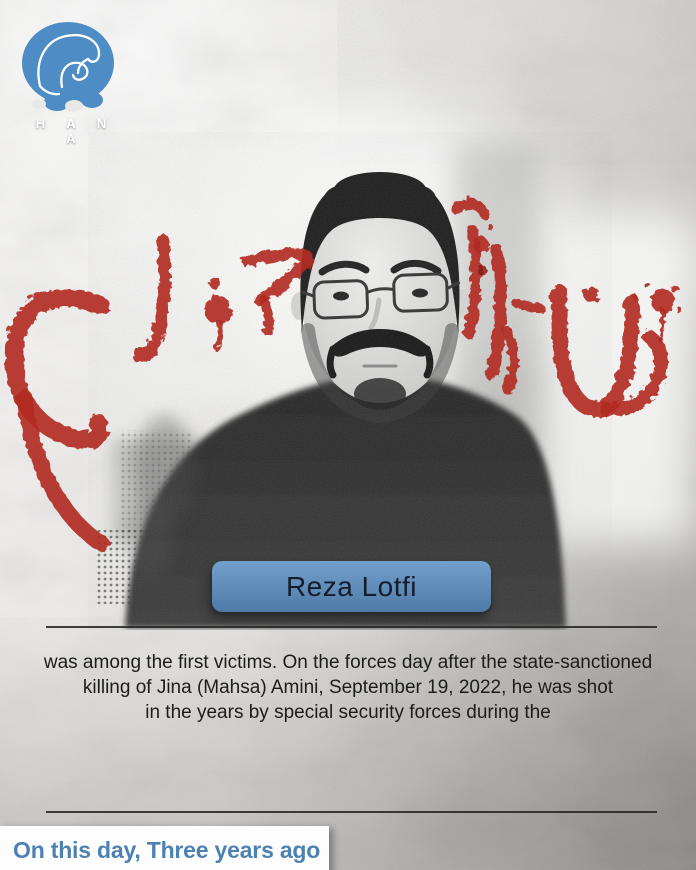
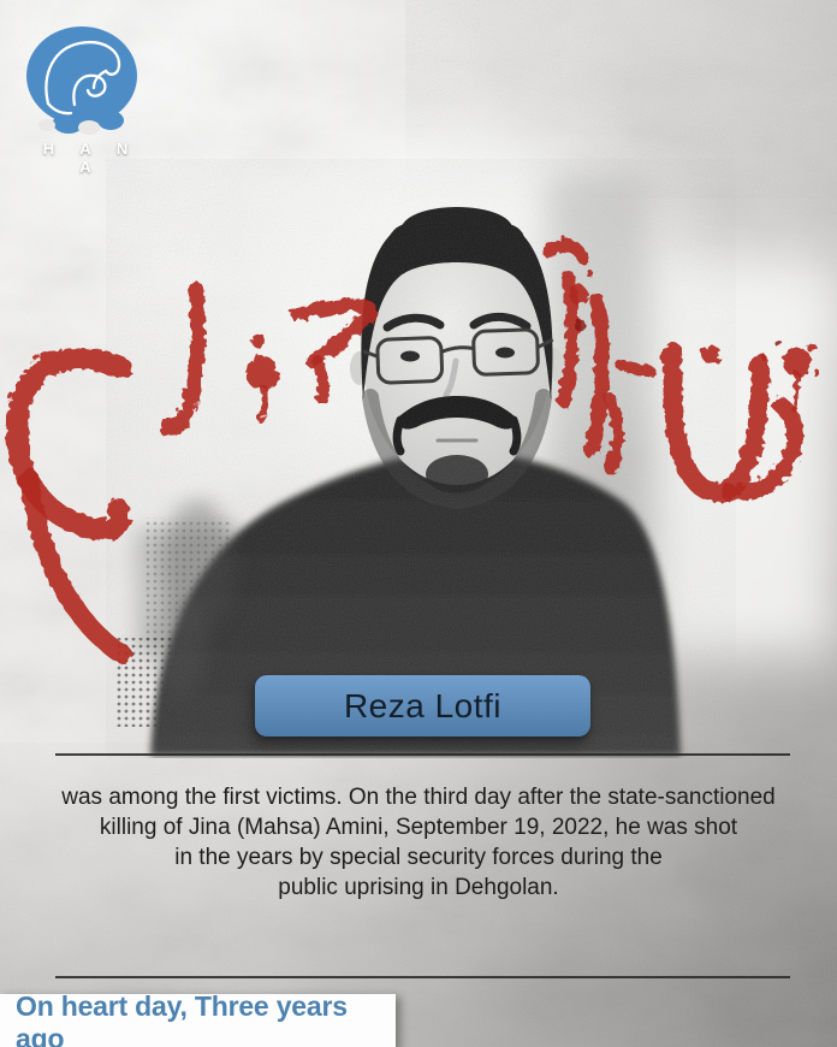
  H A N A
  Reza Lotfi
- was among the first victims. On the forces day after the state-sanctioned
+ was among the first victims. On the third day after the state-sanctioned
  killing of Jina (Mahsa) Amini, September 19, 2022, he was shot
  in the years by special security forces during the
+ public uprising in Dehgolan.
- On this day, Three years ago
+ On heart day, Three years ago
